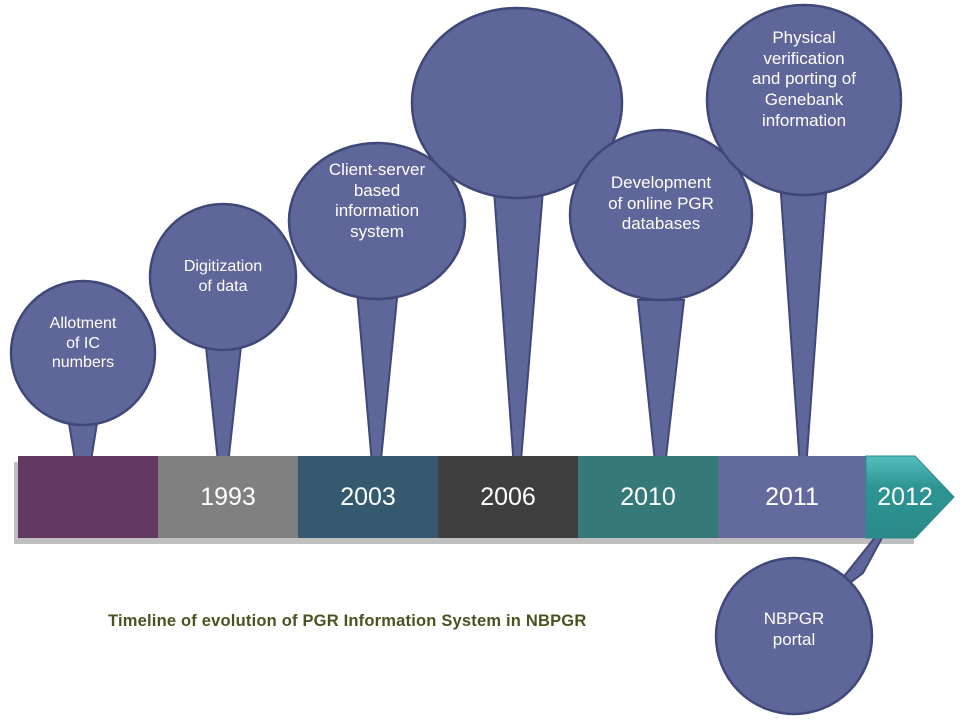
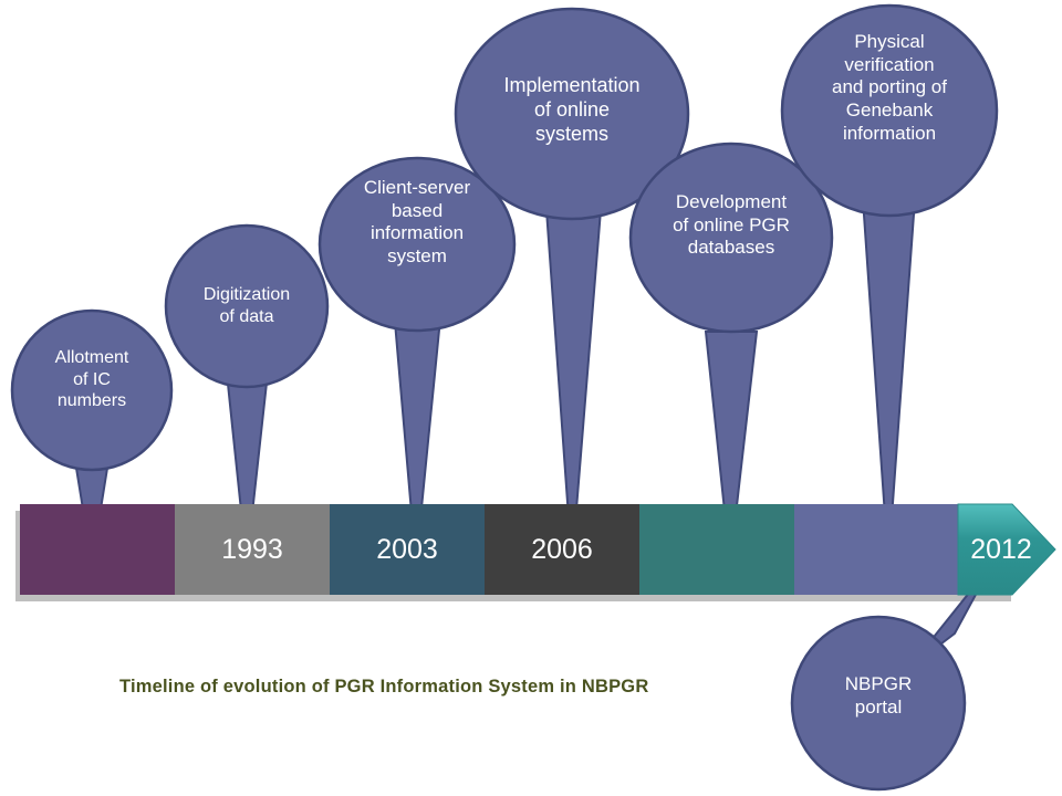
  1993
  2003
  2006
- 2010
- 2011
  2012
  Allotment
  of IC
  numbers
  Digitization
  of data
  Client-server
  based
  information
  system
+ Implementation
+ of online
+ systems
  Development
  of online PGR
  databases
  Physical
  verification
  and porting of
  Genebank
  information
  NBPGR
  portal
  Timeline of evolution of PGR Information System in NBPGR
